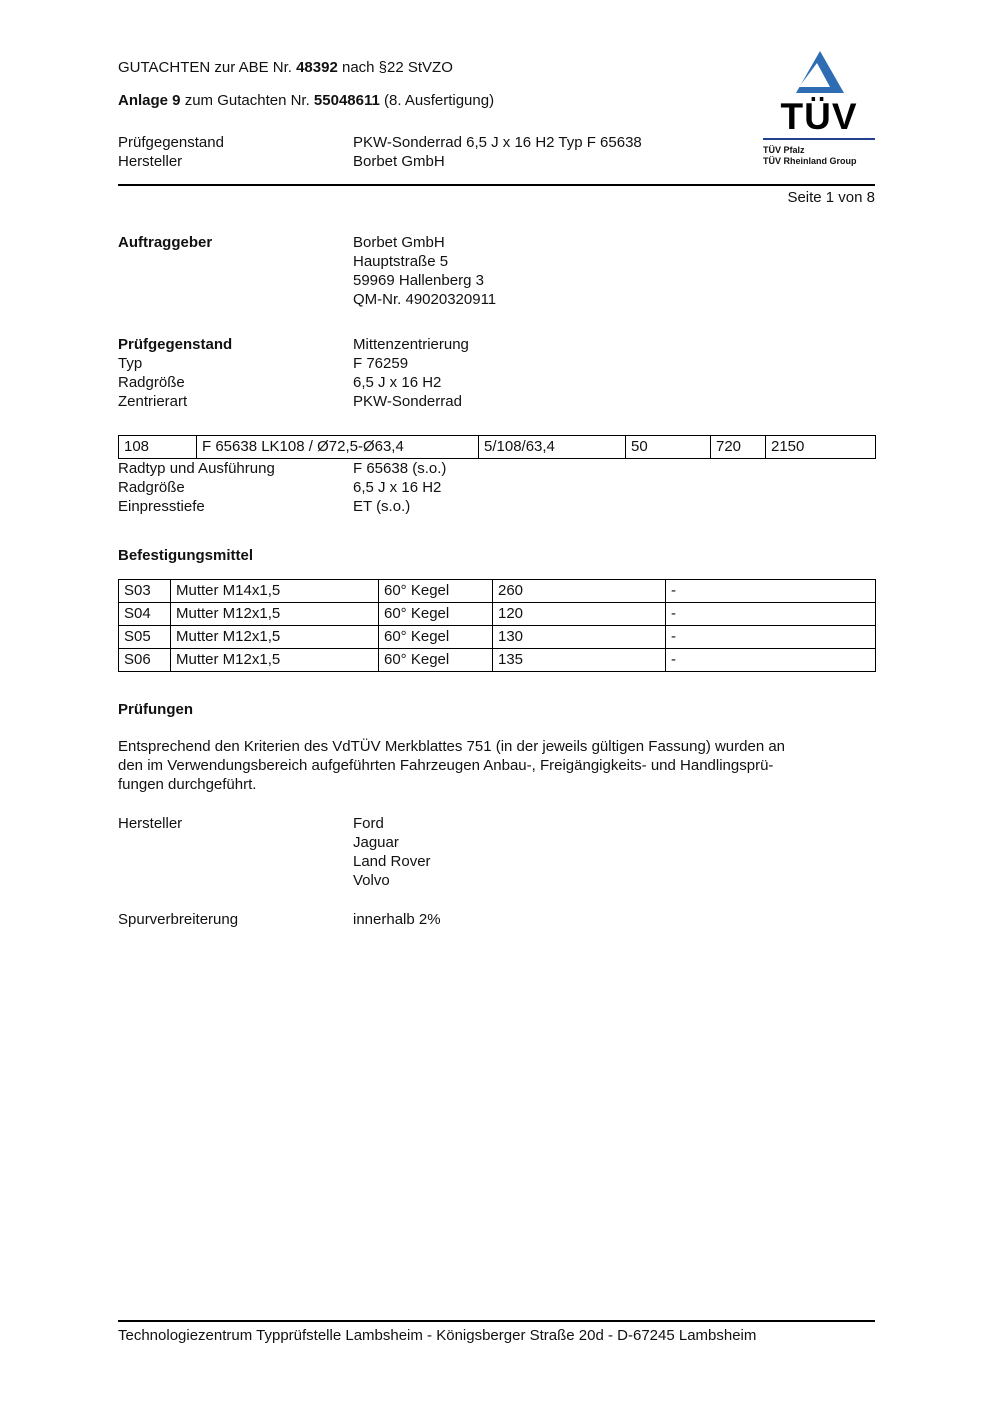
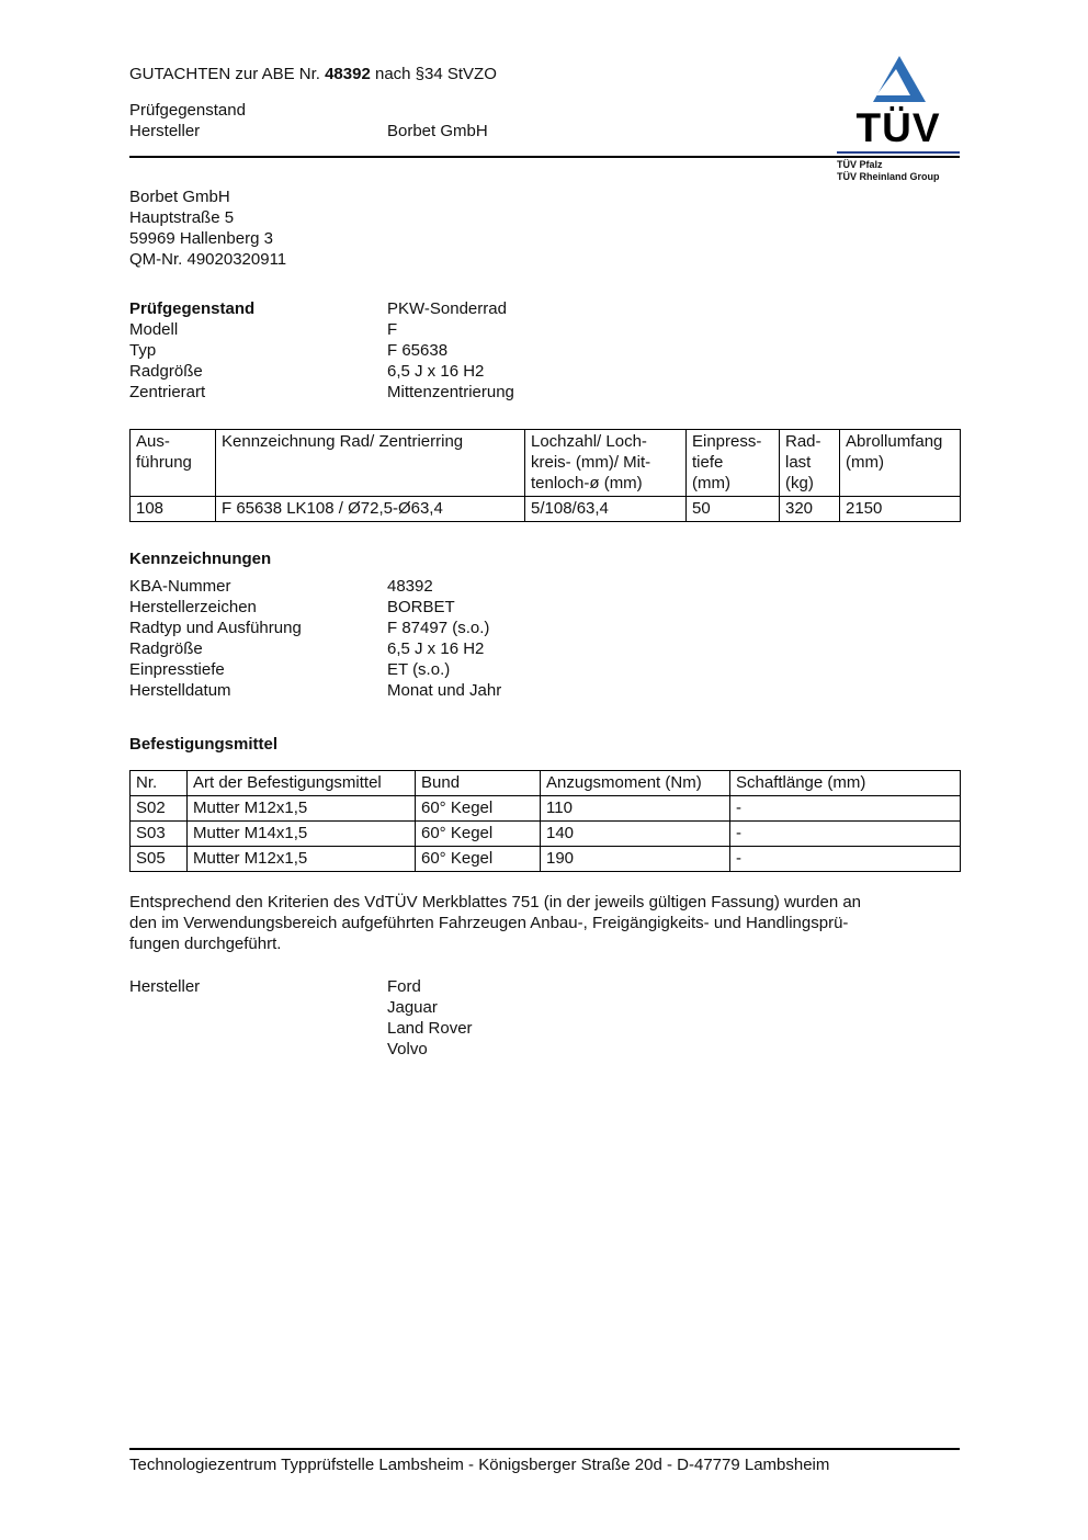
  TÜV
  TÜV Pfalz
  TÜV Rheinland Group
- GUTACHTEN zur ABE Nr. 48392 nach §22 StVZO
+ GUTACHTEN zur ABE Nr. 48392 nach §34 StVZO
- Anlage 9 zum Gutachten Nr. 55048611 (8. Ausfertigung)
  Prüfgegenstand
- PKW-Sonderrad 6,5 J x 16 H2 Typ F 65638
  Hersteller
  Borbet GmbH
- Seite 1 von 8
- Auftraggeber
  Borbet GmbH
  Hauptstraße 5
  59969 Hallenberg 3
  QM-Nr. 49020320911
  Prüfgegenstand
- Mittenzentrierung
+ PKW-Sonderrad
+ Modell
+ F
  Typ
- F 76259
+ F 65638
  Radgröße
  6,5 J x 16 H2
  Zentrierart
- PKW-Sonderrad
+ Mittenzentrierung
+ Aus- führung	Kennzeichnung Rad/ Zentrierring	Lochzahl/ Loch- kreis- (mm)/ Mit- tenloch-ø (mm)	Einpress- tiefe (mm)	Rad- last (kg)	Abrollumfang (mm)
- 108	F 65638 LK108 / Ø72,5-Ø63,4	5/108/63,4	50	720	2150
+ 108	F 65638 LK108 / Ø72,5-Ø63,4	5/108/63,4	50	320	2150
+ Kennzeichnungen
+ KBA-Nummer
+ 48392
+ Herstellerzeichen
+ BORBET
  Radtyp und Ausführung
- F 65638 (s.o.)
+ F 87497 (s.o.)
  Radgröße
  6,5 J x 16 H2
  Einpresstiefe
  ET (s.o.)
+ Herstelldatum
+ Monat und Jahr
  Befestigungsmittel
+ Nr.	Art der Befestigungsmittel	Bund	Anzugsmoment (Nm)	Schaftlänge (mm)
+ S02	Mutter M12x1,5	60° Kegel	110	-
- S03	Mutter M14x1,5	60° Kegel	260	-
+ S03	Mutter M14x1,5	60° Kegel	140	-
- S04	Mutter M12x1,5	60° Kegel	120	-
- S05	Mutter M12x1,5	60° Kegel	130	-
+ S05	Mutter M12x1,5	60° Kegel	190	-
- S06	Mutter M12x1,5	60° Kegel	135	-
- Prüfungen
  Entsprechend den Kriterien des VdTÜV Merkblattes 751 (in der jeweils gültigen Fassung) wurden an
  den im Verwendungsbereich aufgeführten Fahrzeugen Anbau-, Freigängigkeits- und Handlingsprü-
  fungen durchgeführt.
  Hersteller
  Ford
  Jaguar
  Land Rover
  Volvo
- Spurverbreiterung
- innerhalb 2%
- Technologiezentrum Typprüfstelle Lambsheim - Königsberger Straße 20d - D-67245 Lambsheim
+ Technologiezentrum Typprüfstelle Lambsheim - Königsberger Straße 20d - D-47779 Lambsheim
